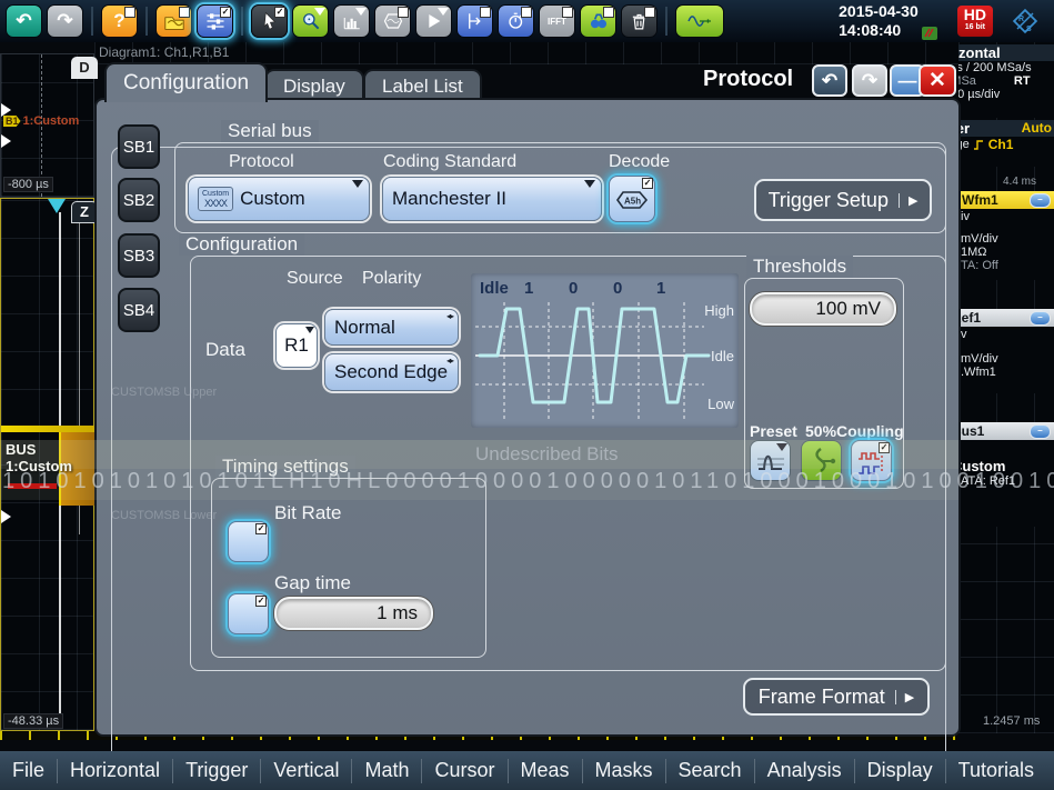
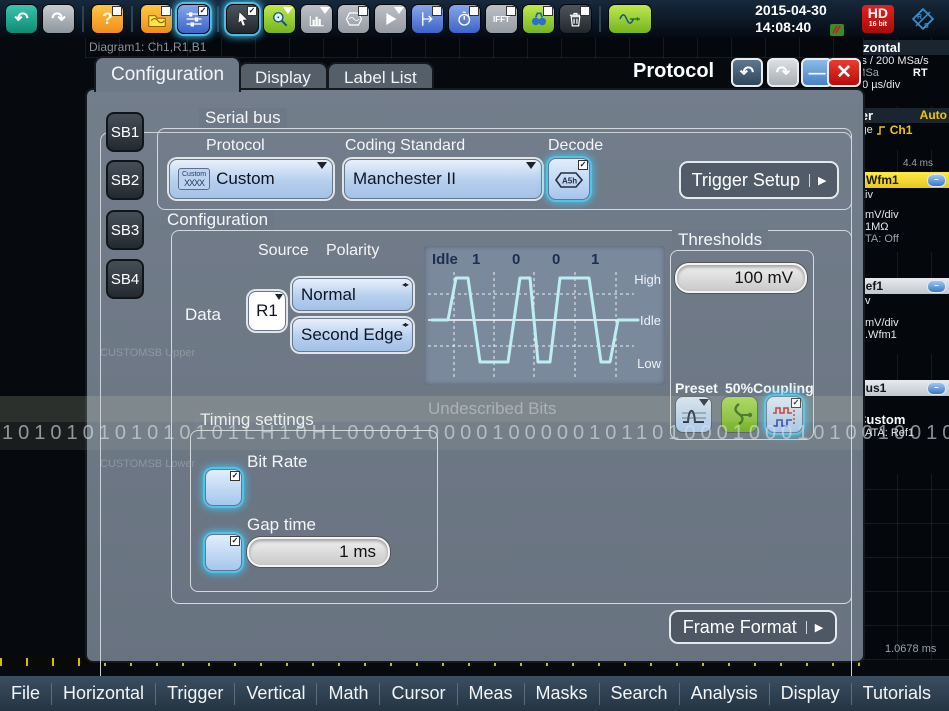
  ↶
  ↷
  ?
  ✓
  ✓
  IFFT
  2015-04-30
  14:08:40
  HD
  Diagram1: Ch1,R1,B1
- B1
- 1:Custom
- -800 µs
- D
- Z
- BUS 1:Custom
- -48.33 µs
  CUSTOMSB Upper
  CUSTOMSB Lower
  s / 200 MSa/s
  0 µs/div
  Auto
  Ch1
  4.4 ms
  Wfm1
  –
  iv
  mV/div
  1MΩ
  TA: Off
  ef1
  –
  v
  mV/div
  .Wfm1
  us1
  –
  ustom
  ATA: Ref1
- 1.2457 ms
+ 1.0678 ms
  Configuration
  Display
  Label List
  Protocol
  ↶
  ↷
  —
  ✕
  SB1
  SB2
  SB3
  SB4
  Serial bus
  Protocol
  XXXX
  Custom
  Coding Standard
  Manchester II
  Decode
  A5h
  ✓
  Trigger Setup
  ▶
  Configuration
  Source
  Polarity
  Data
  R1
  Normal
  ◂▸
  Second Edge
  ◂▸
  Idle
  1
  0
  0
  1
  High
  Idle
  Low
  Thresholds
  100 mV
  Preset
  50%
  Coupling
  ✓
  Timing settings
  Bit Rate
  ✓
  Gap time
  ✓
  1 ms
  Frame Format
  ▶
  Undescribed Bits
  101010101010101LH10HL0000100001000001011010001000101001001
  File
  Horizontal
  Trigger
  Vertical
  Math
  Cursor
  Meas
  Masks
  Search
  Analysis
  Display
  Tutorials
